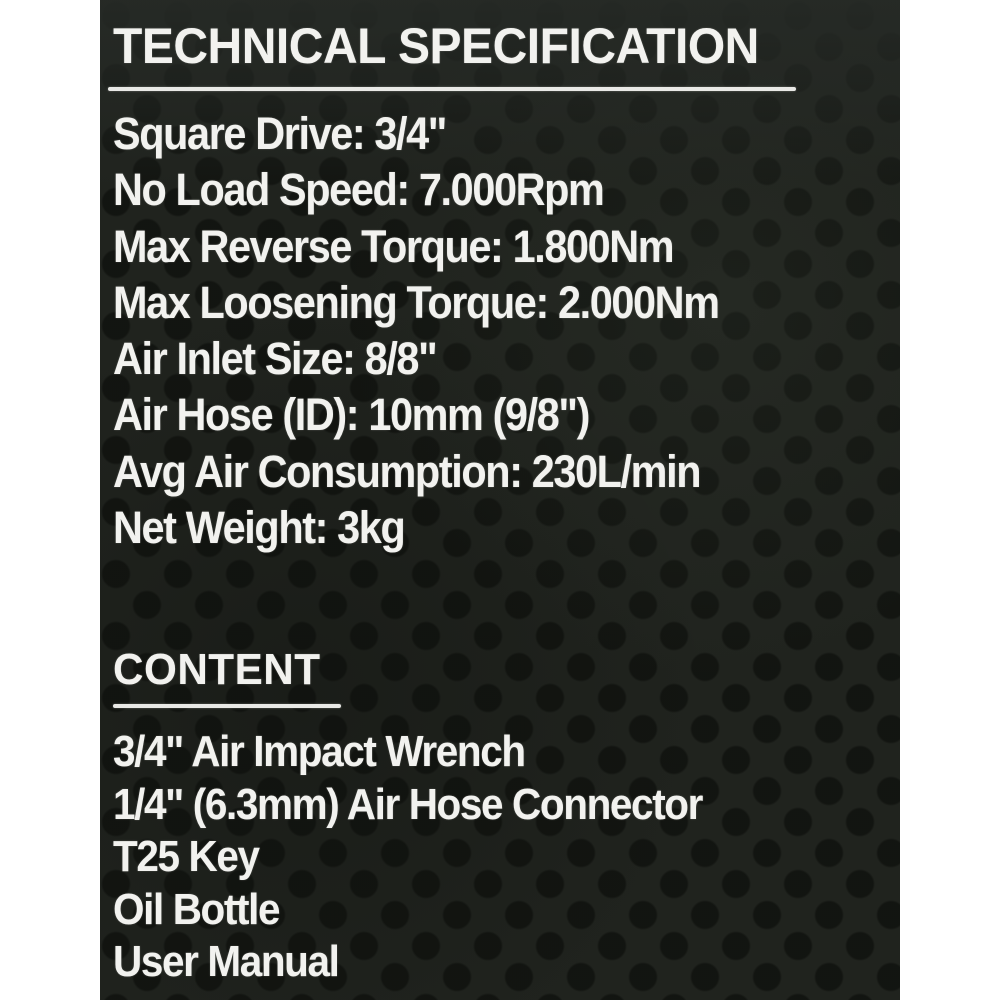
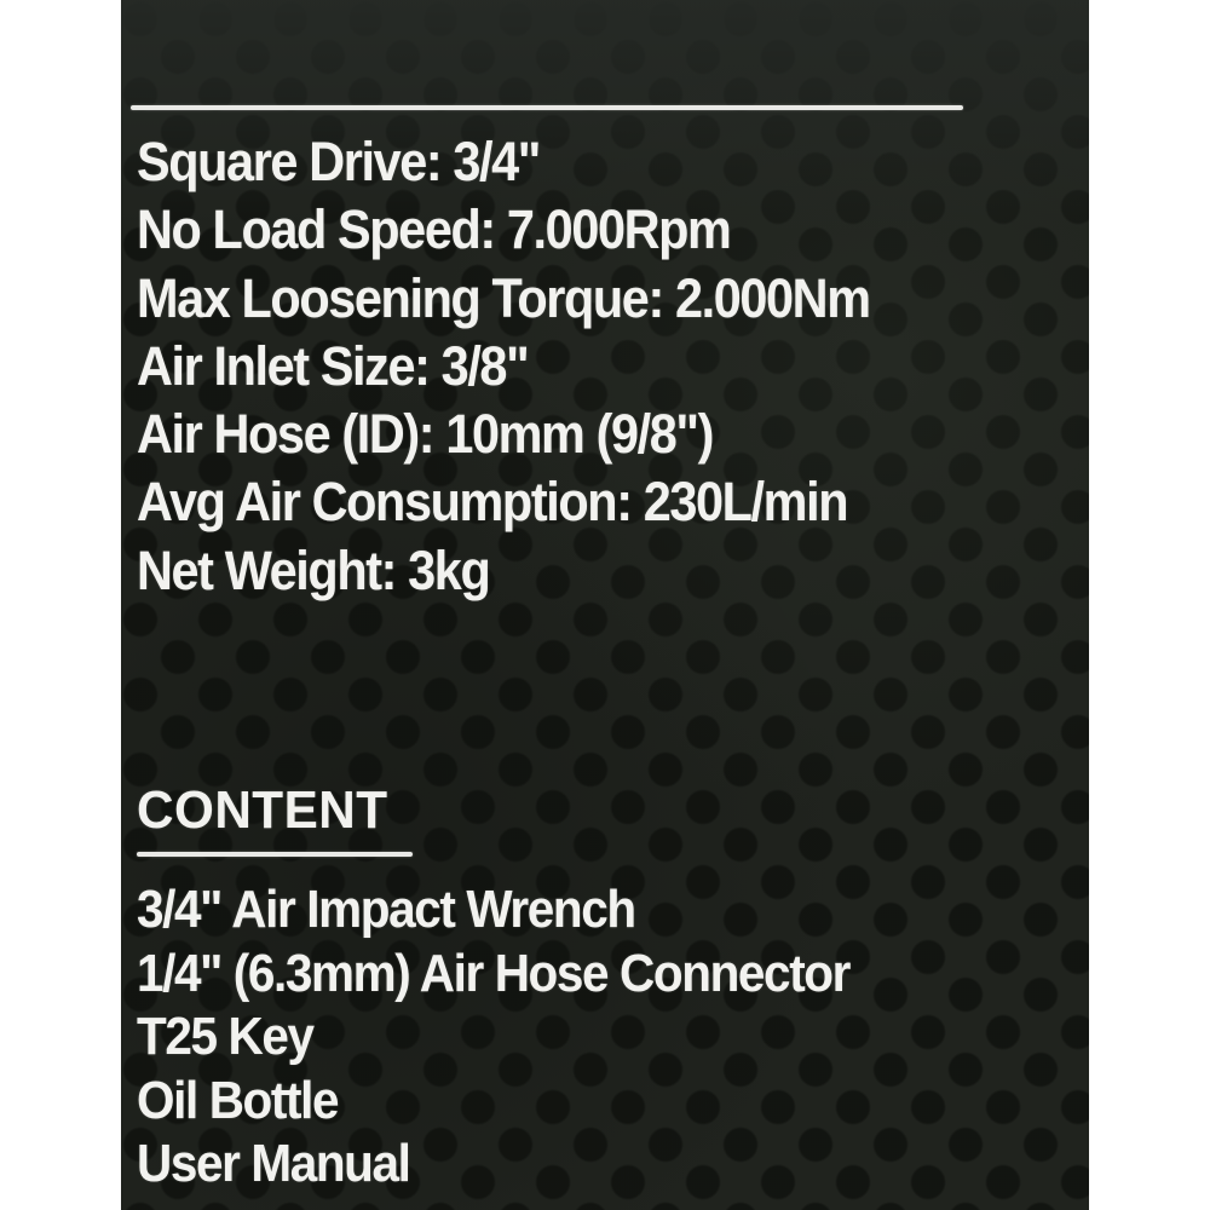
- TECHNICAL SPECIFICATION
  Square Drive: 3/4"
  No Load Speed: 7.000Rpm
- Max Reverse Torque: 1.800Nm
  Max Loosening Torque: 2.000Nm
- Air Inlet Size: 8/8"
+ Air Inlet Size: 3/8"
  Air Hose (ID): 10mm (9/8")
  Avg Air Consumption: 230L/min
  Net Weight: 3kg
  CONTENT
  3/4" Air Impact Wrench
  1/4" (6.3mm) Air Hose Connector
  T25 Key
  Oil Bottle
  User Manual
